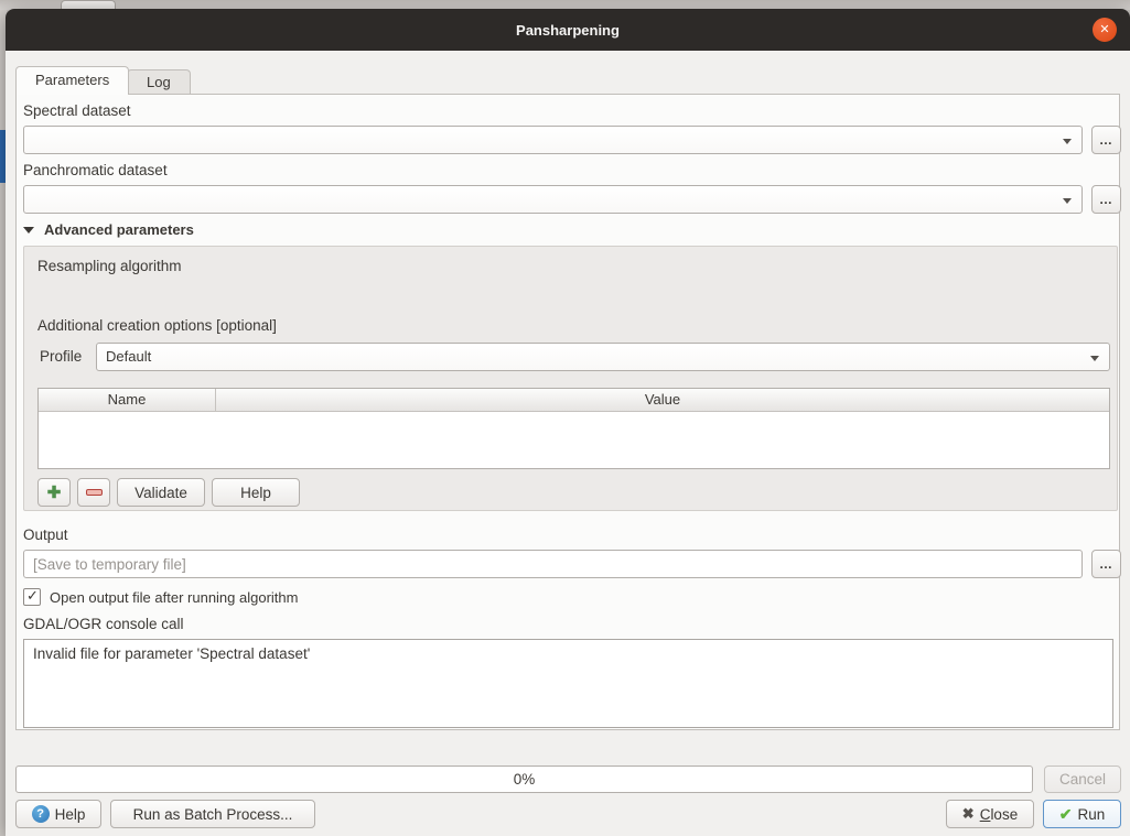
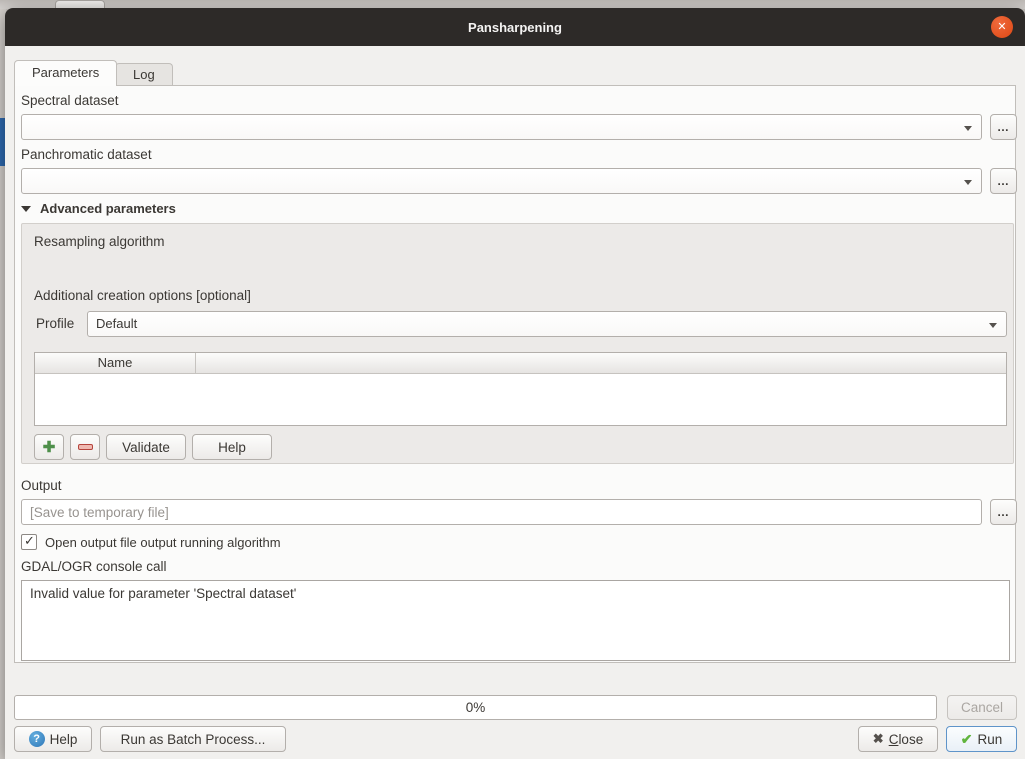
  Pansharpening
  ✕
  Log
  Parameters
  Spectral dataset
  …
  Panchromatic dataset
  …
  Advanced parameters
  Resampling algorithm
  Additional creation options [optional]
  Profile
  Default
  Name
- Value
  ✚
  Validate
  Help
  Output
  [Save to temporary file]
  …
  ✓
- Open output file after running algorithm
+ Open output file output running algorithm
  GDAL/OGR console call
- Invalid file for parameter 'Spectral dataset'
+ Invalid value for parameter 'Spectral dataset'
  0%
  Cancel
  ?
  Help
  Run as Batch Process...
  ✖
  Close
  ✔
  Run
